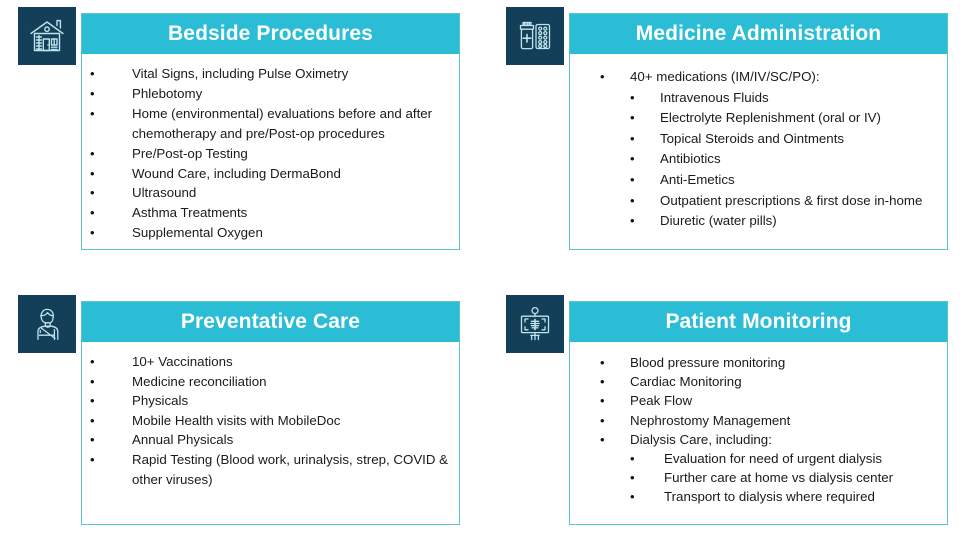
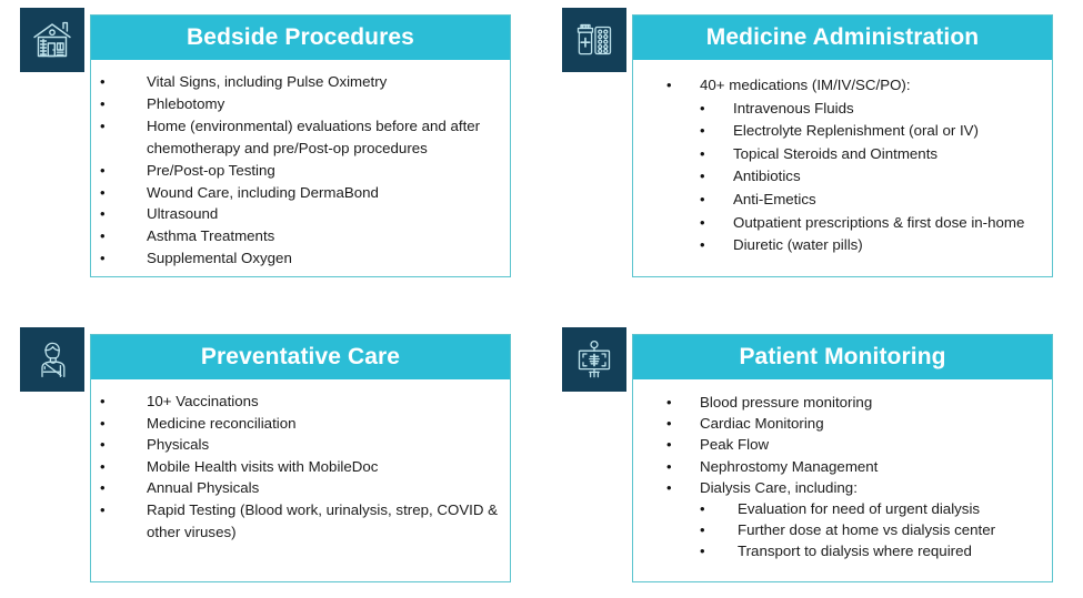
  Bedside Procedures
  •
  Vital Signs, including Pulse Oximetry
  •
  Phlebotomy
  •
  Home (environmental) evaluations before and after chemotherapy and pre/Post-op procedures
  •
  Pre/Post-op Testing
  •
  Wound Care, including DermaBond
  •
  Ultrasound
  •
  Asthma Treatments
  •
  Supplemental Oxygen
  Medicine Administration
  •
  40+ medications (IM/IV/SC/PO):
  •
  Intravenous Fluids
  •
  Electrolyte Replenishment (oral or IV)
  •
  Topical Steroids and Ointments
  •
  Antibiotics
  •
  Anti-Emetics
  •
  Outpatient prescriptions & first dose in-home
  •
  Diuretic (water pills)
  Preventative Care
  •
  10+ Vaccinations
  •
  Medicine reconciliation
  •
  Physicals
  •
  Mobile Health visits with MobileDoc
  •
  Annual Physicals
  •
  Rapid Testing (Blood work, urinalysis, strep, COVID & other viruses)
  Patient Monitoring
  •
  Blood pressure monitoring
  •
  Cardiac Monitoring
  •
  Peak Flow
  •
  Nephrostomy Management
  •
  Dialysis Care, including:
  •
  Evaluation for need of urgent dialysis
  •
- Further care at home vs dialysis center
+ Further dose at home vs dialysis center
  •
  Transport to dialysis where required
